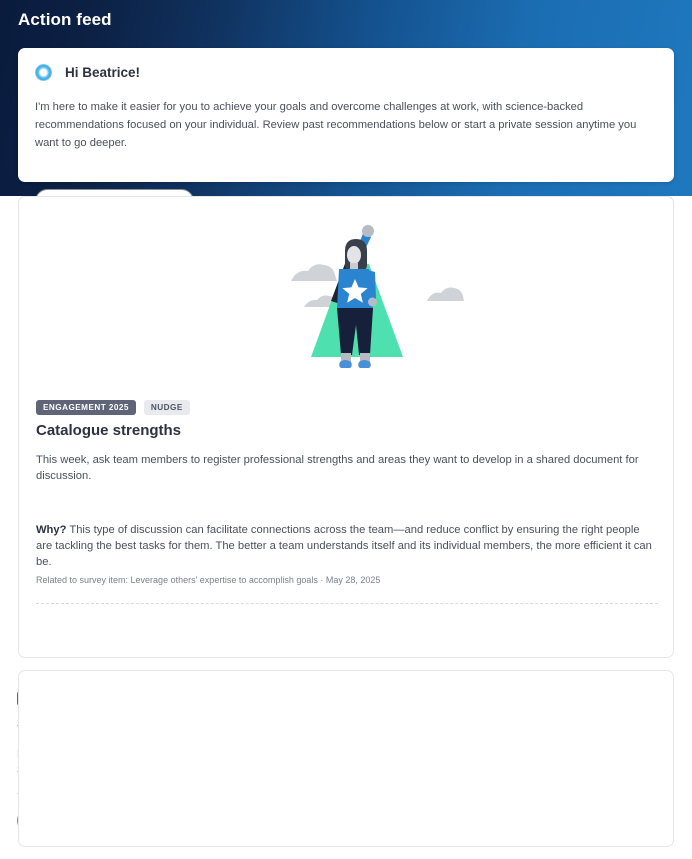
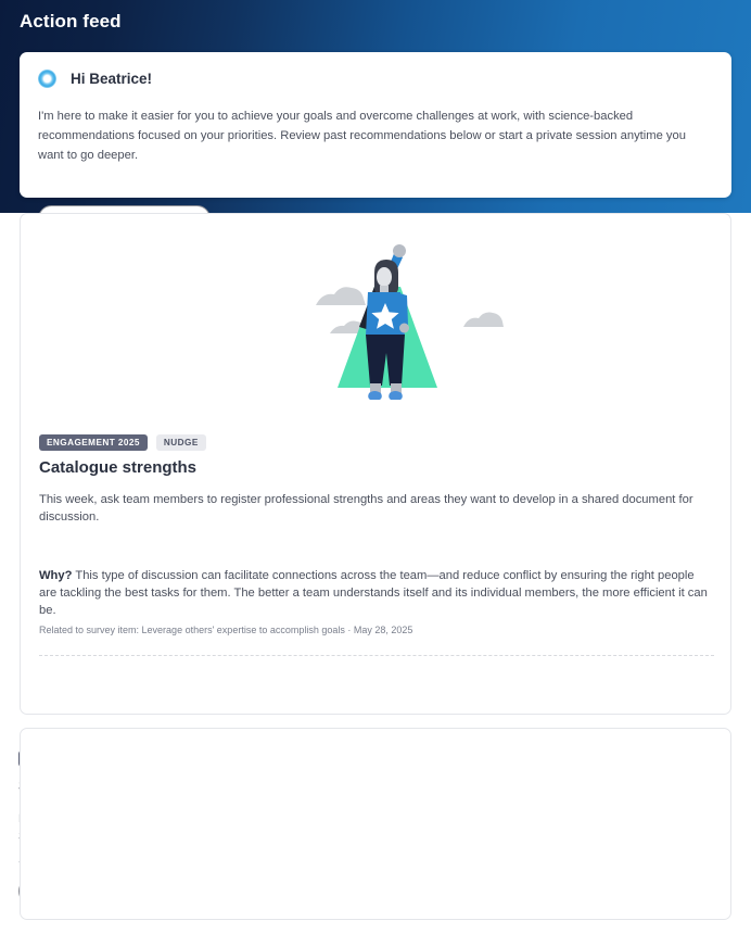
  Action feed
  Hi Beatrice!
- I'm here to make it easier for you to achieve your goals and overcome challenges at work, with science-backed recommendations focused on your individual. Review past recommendations below or start a private session anytime you want to go deeper.
+ I'm here to make it easier for you to achieve your goals and overcome challenges at work, with science-backed recommendations focused on your priorities. Review past recommendations below or start a private session anytime you want to go deeper.
  ENGAGEMENT 2025
  NUDGE
  Catalogue strengths
  This week, ask team members to register professional strengths and areas they want to develop in a shared document for discussion.
  Why? This type of discussion can facilitate connections across the team—and reduce conflict by ensuring the right people are tackling the best tasks for them. The better a team understands itself and its individual members, the more efficient it can be.
  Related to survey item: Leverage others' expertise to accomplish goals · May 28, 2025
